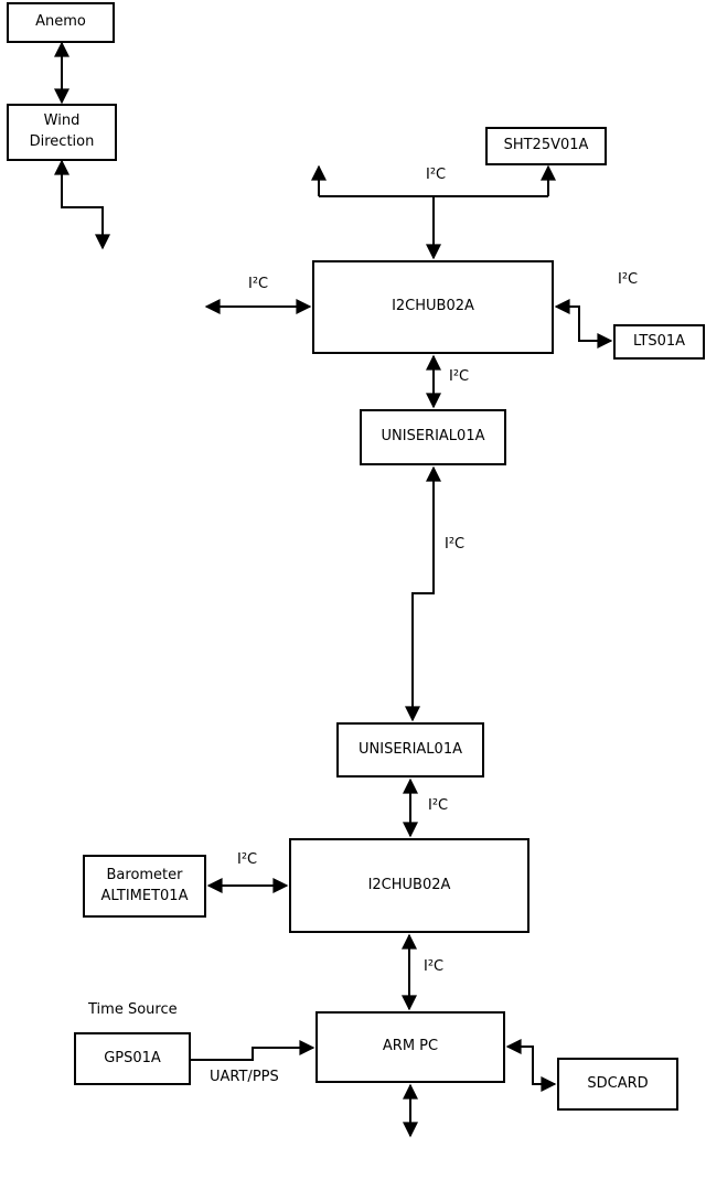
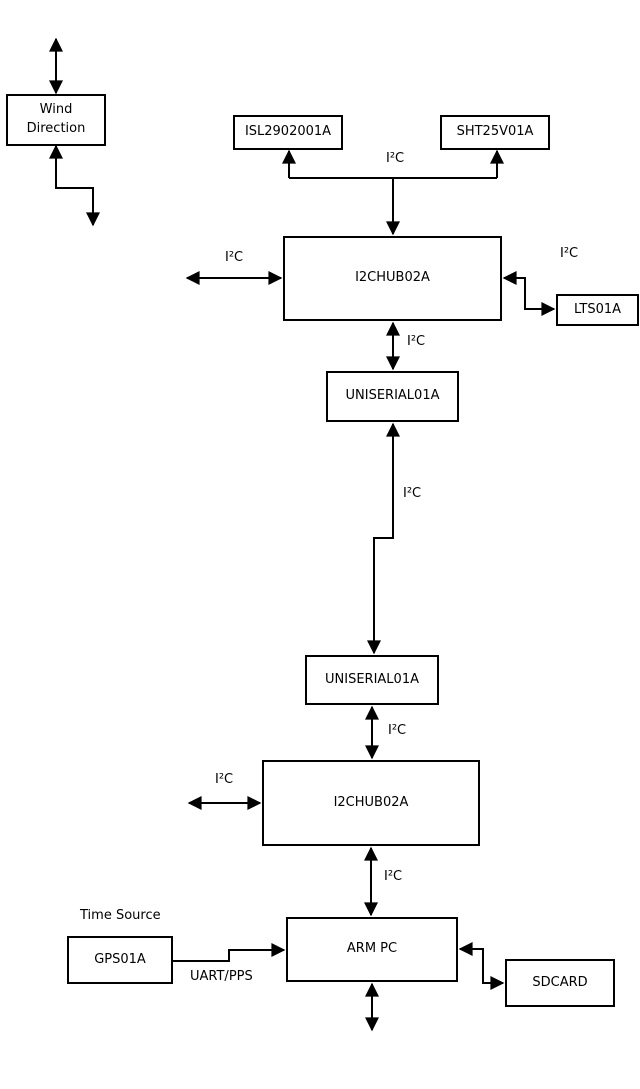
- Anemo
  Wind
  Direction
+ ISL2902001A
  SHT25V01A
  I2CHUB02A
  LTS01A
  UNISERIAL01A
  UNISERIAL01A
  I2CHUB02A
- Barometer
- ALTIMET01A
  ARM PC
  GPS01A
  SDCARD
  I²C
  I²C
  I²C
  I²C
  I²C
  I²C
  I²C
  I²C
  Time Source
  UART/PPS
